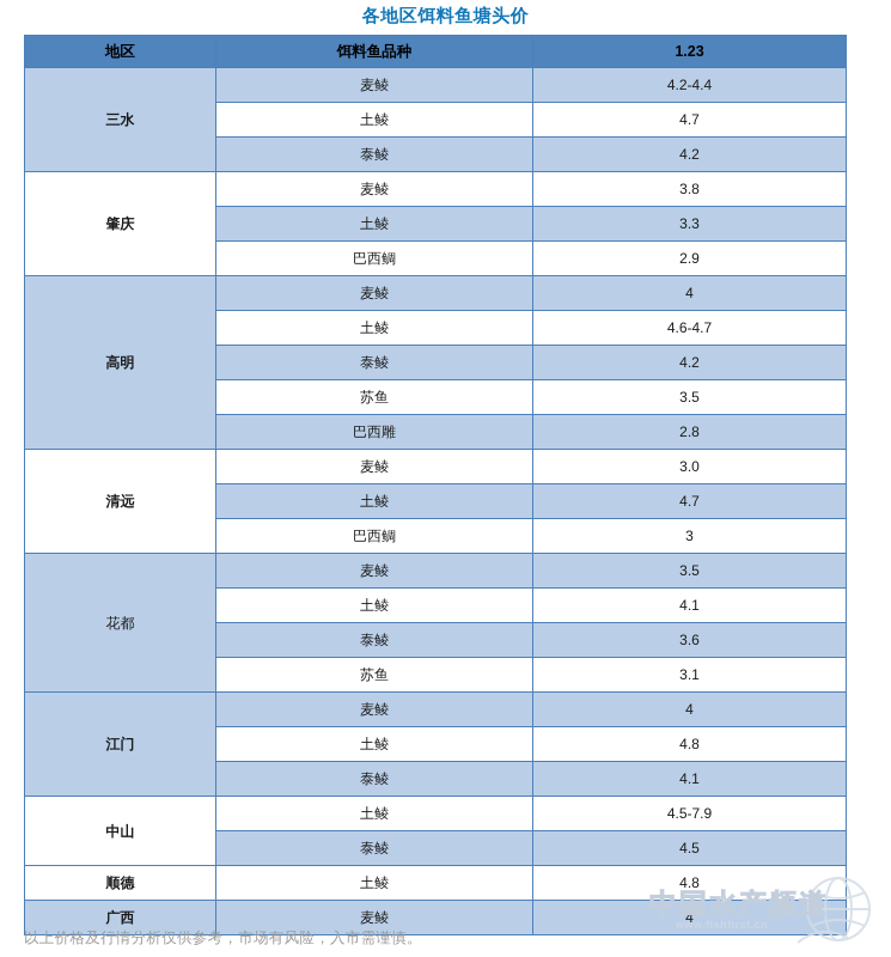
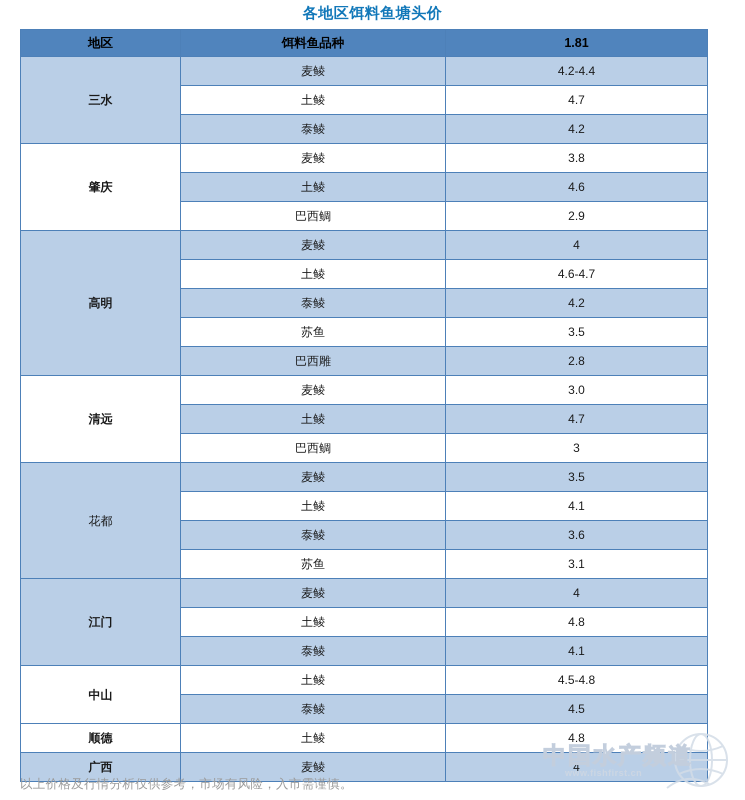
  各地区饵料鱼塘头价
- 地区	饵料鱼品种	1.23
+ 地区	饵料鱼品种	1.81
  三水	麦鲮	4.2-4.4
  土鲮	4.7
  泰鲮	4.2
  肇庆	麦鲮	3.8
- 土鲮	3.3
+ 土鲮	4.6
  巴西鲷	2.9
  高明	麦鲮	4
  土鲮	4.6-4.7
  泰鲮	4.2
  苏鱼	3.5
  巴西雕	2.8
  清远	麦鲮	3.0
  土鲮	4.7
  巴西鲷	3
  花都	麦鲮	3.5
  土鲮	4.1
  泰鲮	3.6
  苏鱼	3.1
  江门	麦鲮	4
  土鲮	4.8
  泰鲮	4.1
- 中山	土鲮	4.5-7.9
+ 中山	土鲮	4.5-4.8
  泰鲮	4.5
  顺德	土鲮	4.8
  广西	麦鲮	4
  以上价格及行情分析仅供参考，市场有风险，入市需谨慎。
  中国水产频道
  www.fishfirst.cn
